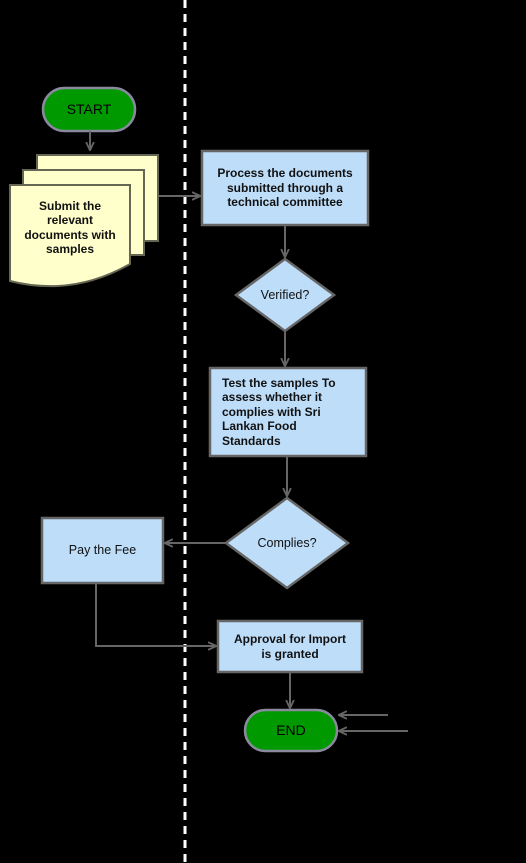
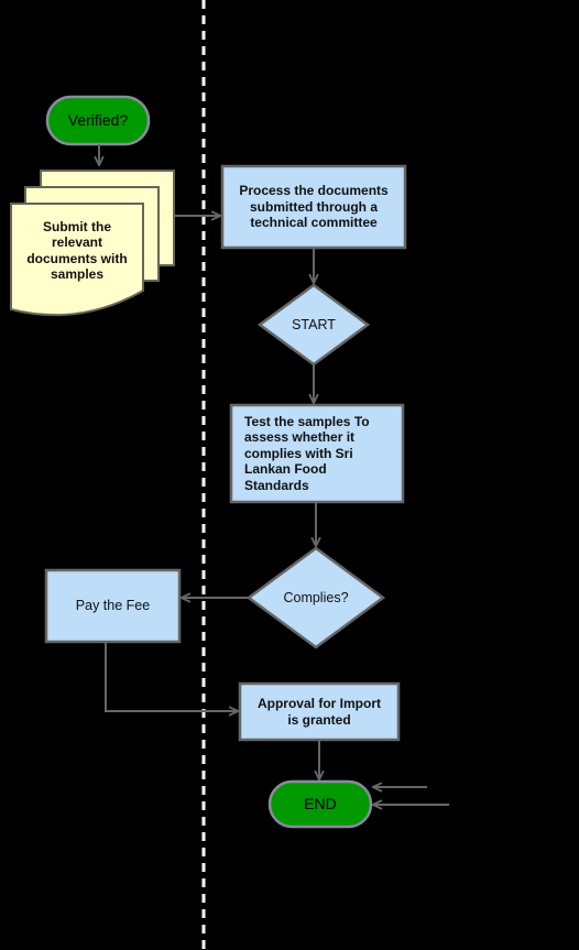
- START
+ Verified?
  Submit the
  relevant
  documents with
  samples
  Process the documents
  submitted through a
  technical committee
- Verified?
+ START
  Test the samples To
  assess whether it
  complies with Sri
  Lankan Food
  Standards
  Complies?
  Pay the Fee
  Approval for Import
  is granted
  END
